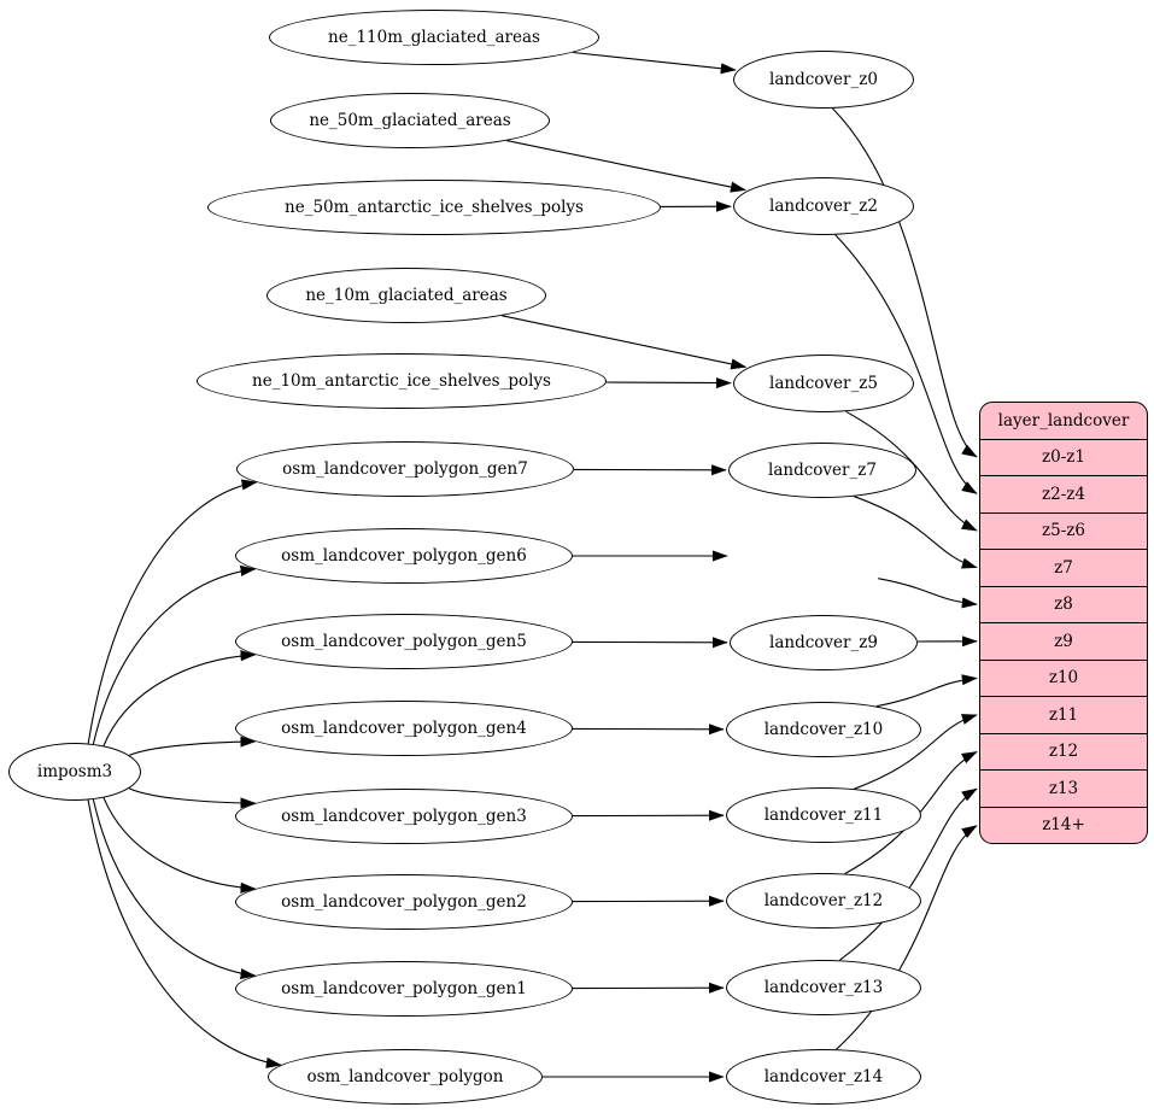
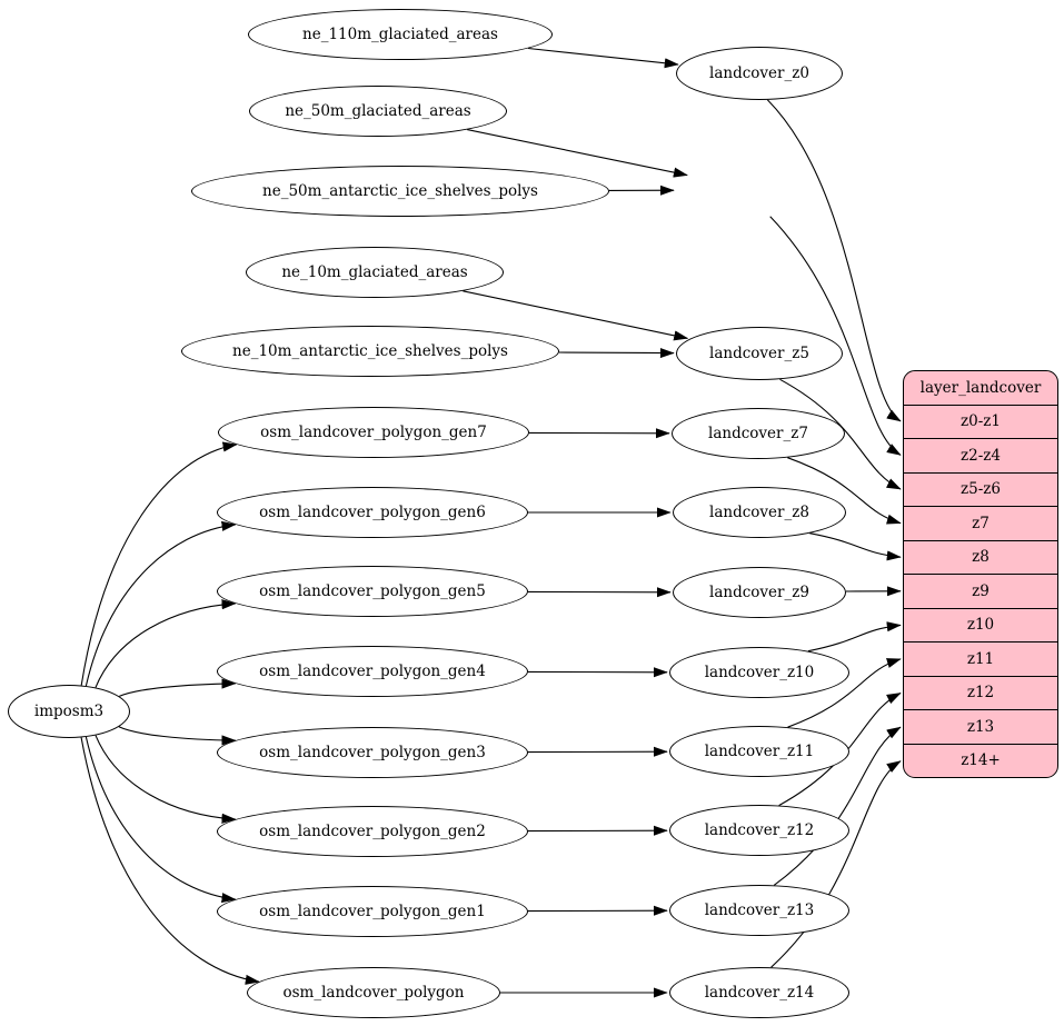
  ne_110m_glaciated_areas
  ne_50m_glaciated_areas
  ne_50m_antarctic_ice_shelves_polys
  ne_10m_glaciated_areas
  ne_10m_antarctic_ice_shelves_polys
  osm_landcover_polygon_gen7
  osm_landcover_polygon_gen6
  osm_landcover_polygon_gen5
  osm_landcover_polygon_gen4
  osm_landcover_polygon_gen3
  osm_landcover_polygon_gen2
  osm_landcover_polygon_gen1
  osm_landcover_polygon
  imposm3
  landcover_z0
- landcover_z2
  landcover_z5
  landcover_z7
+ landcover_z8
  landcover_z9
  landcover_z10
  landcover_z11
  landcover_z12
  landcover_z13
  landcover_z14
  layer_landcover
  z0-z1
  z2-z4
  z5-z6
  z7
  z8
  z9
  z10
  z11
  z12
  z13
  z14+
